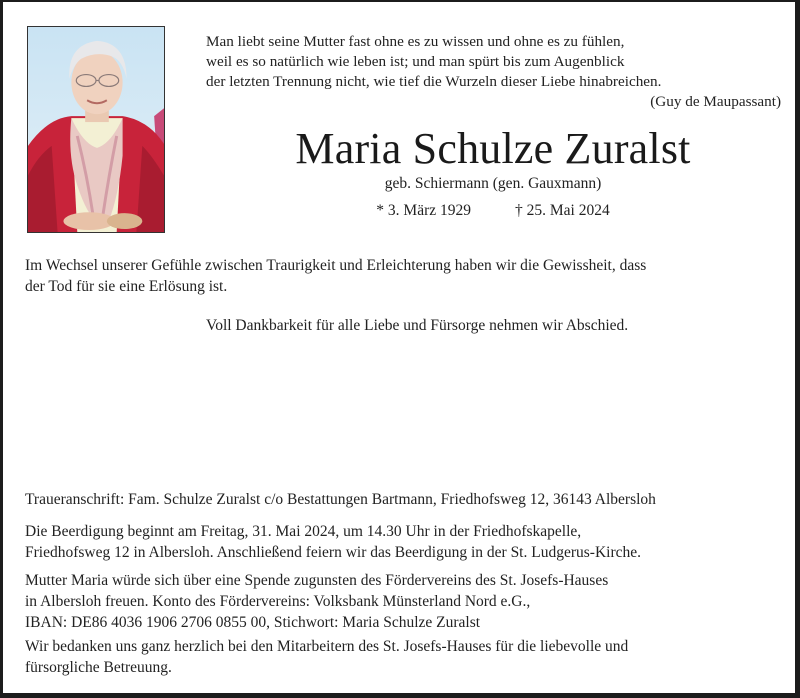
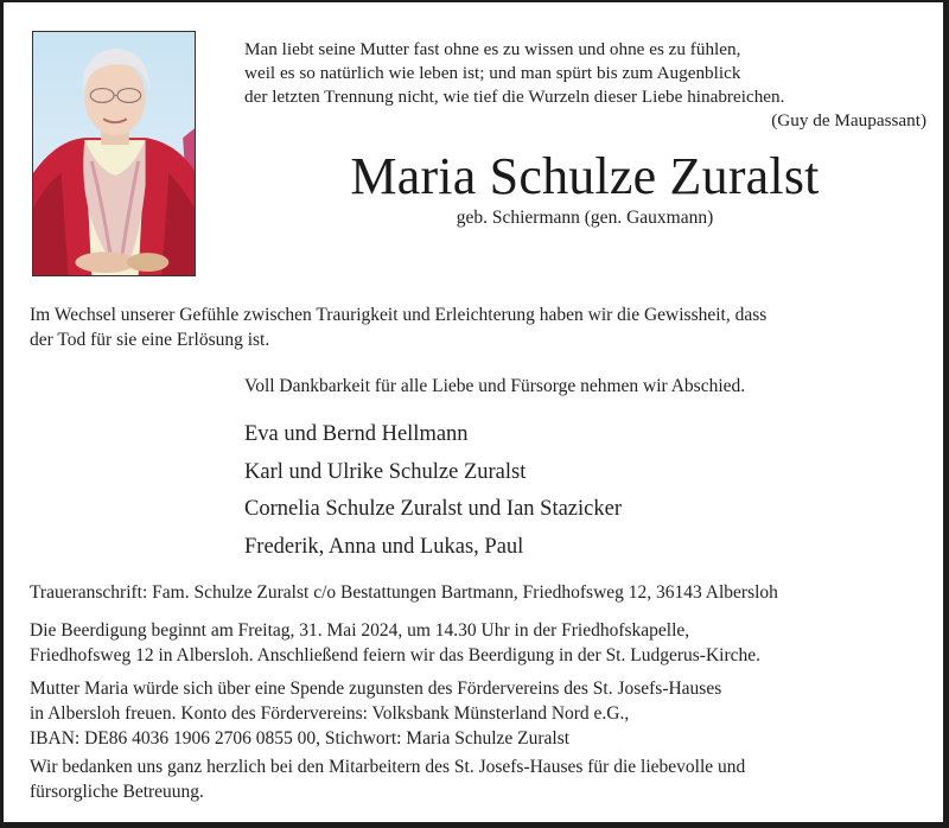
  Man liebt seine Mutter fast ohne es zu wissen und ohne es zu fühlen,
  weil es so natürlich wie leben ist; und man spürt bis zum Augenblick
  der letzten Trennung nicht, wie tief die Wurzeln dieser Liebe hinabreichen.
  (Guy de Maupassant)
  Maria Schulze Zuralst
  geb. Schiermann (gen. Gauxmann)
- * 3. März 1929 † 25. Mai 2024
  Im Wechsel unserer Gefühle zwischen Traurigkeit und Erleichterung haben wir die Gewissheit, dass
  der Tod für sie eine Erlösung ist.
  Voll Dankbarkeit für alle Liebe und Fürsorge nehmen wir Abschied.
+ Eva und Bernd Hellmann
+ Karl und Ulrike Schulze Zuralst
+ Cornelia Schulze Zuralst und Ian Stazicker
+ Frederik, Anna und Lukas, Paul
  Traueranschrift: Fam. Schulze Zuralst c/o Bestattungen Bartmann, Friedhofsweg 12, 36143 Albersloh
  Die Beerdigung beginnt am Freitag, 31. Mai 2024, um 14.30 Uhr in der Friedhofskapelle,
  Friedhofsweg 12 in Albersloh. Anschließend feiern wir das Beerdigung in der St. Ludgerus-Kirche.
  Mutter Maria würde sich über eine Spende zugunsten des Fördervereins des St. Josefs-Hauses
  in Albersloh freuen. Konto des Fördervereins: Volksbank Münsterland Nord e.G.,
  IBAN: DE86 4036 1906 2706 0855 00, Stichwort: Maria Schulze Zuralst
  Wir bedanken uns ganz herzlich bei den Mitarbeitern des St. Josefs-Hauses für die liebevolle und
  fürsorgliche Betreuung.
